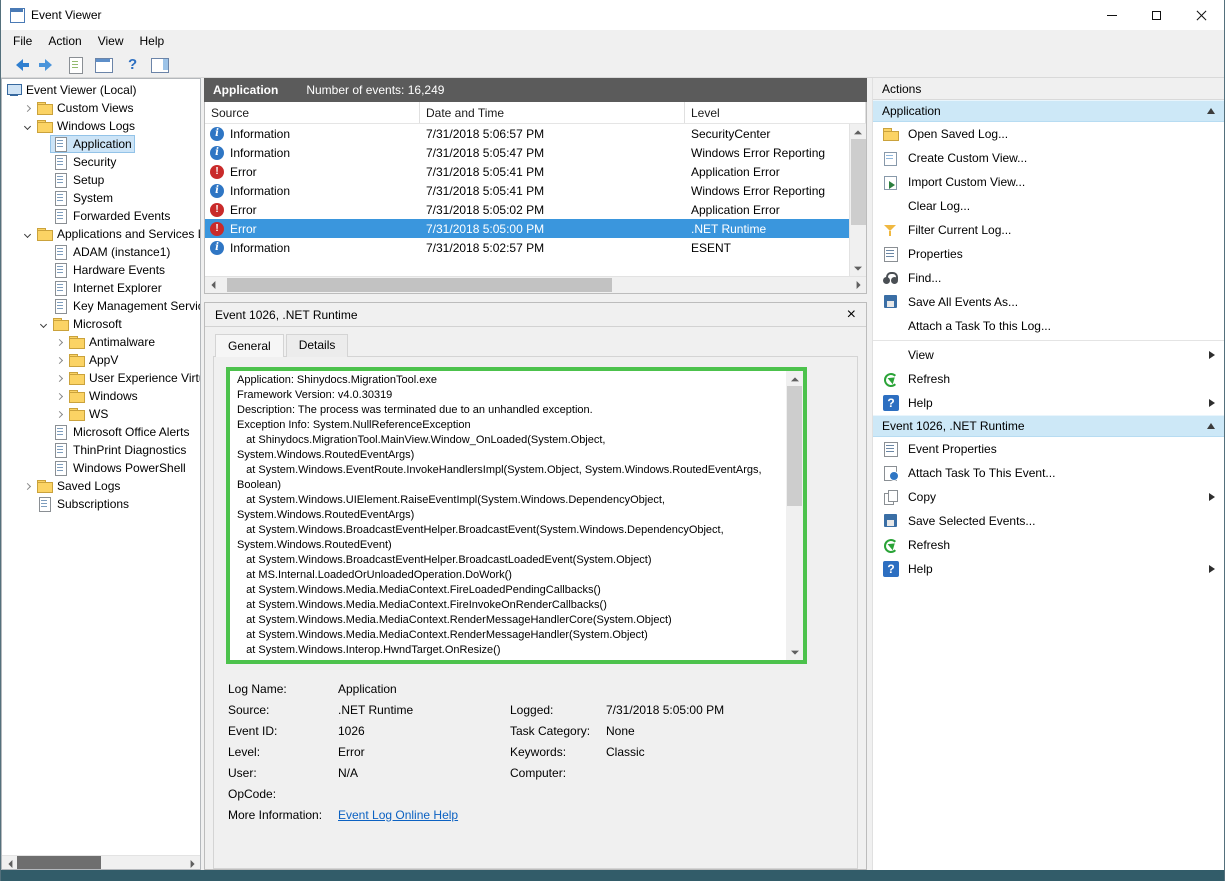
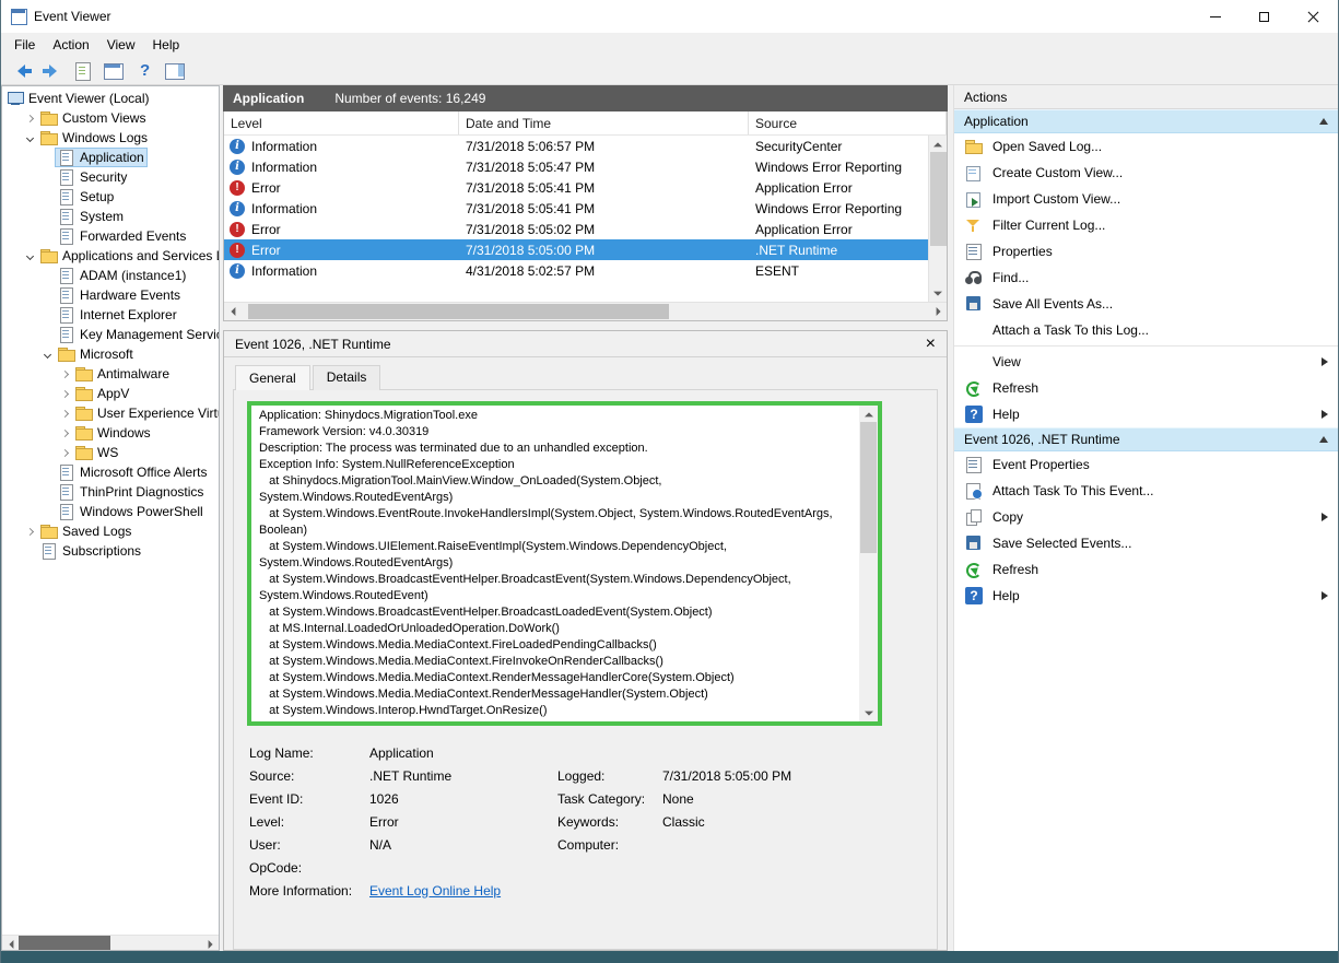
  Event Viewer
  File
  Action
  View
  Help
  Event Viewer (Local)
  Custom Views
  Windows Logs
  Application
  Security
  Setup
  System
  Forwarded Events
  Applications and Services
  ADAM (instance1)
  Hardware Events
  Internet Explorer
  Key Management Servi
  Microsoft
  Antimalware
  AppV
  Windows
  WS
  Microsoft Office Alerts
  ThinPrint Diagnostics
  Windows PowerShell
  Saved Logs
  Subscriptions
  Application
  Number of events: 16,249
- Source
+ Level
  Date and Time
- Level
+ Source
  Information
  7/31/2018 5:06:57 PM
  SecurityCenter
  Information
  7/31/2018 5:05:47 PM
  Windows Error Reporting
  Error
  7/31/2018 5:05:41 PM
  Application Error
  Information
  7/31/2018 5:05:41 PM
  Windows Error Reporting
  Error
  7/31/2018 5:05:02 PM
  Application Error
  Error
  7/31/2018 5:05:00 PM
  .NET Runtime
  Information
- 7/31/2018 5:02:57 PM
+ 4/31/2018 5:02:57 PM
  ESENT
  Event 1026, .NET Runtime
  General
  Details
  Application: Shinydocs.MigrationTool.exe
  Framework Version: v4.0.30319
  Description: The process was terminated due to an unhandled exception.
  Exception Info: System.NullReferenceException
  at Shinydocs.MigrationTool.MainView.Window_OnLoaded(System.Object,
  System.Windows.RoutedEventArgs)
  at System.Windows.EventRoute.InvokeHandlersImpl(System.Object, System.Windows.RoutedEventArgs,
  Boolean)
  at System.Windows.UIElement.RaiseEventImpl(System.Windows.DependencyObject,
  System.Windows.RoutedEventArgs)
  at System.Windows.BroadcastEventHelper.BroadcastEvent(System.Windows.DependencyObject,
  System.Windows.RoutedEvent)
  at System.Windows.BroadcastEventHelper.BroadcastLoadedEvent(System.Object)
  at MS.Internal.LoadedOrUnloadedOperation.DoWork()
  at System.Windows.Media.MediaContext.FireLoadedPendingCallbacks()
  at System.Windows.Media.MediaContext.FireInvokeOnRenderCallbacks()
  at System.Windows.Media.MediaContext.RenderMessageHandlerCore(System.Object)
  at System.Windows.Media.MediaContext.RenderMessageHandler(System.Object)
  at System.Windows.Interop.HwndTarget.OnResize()
  Log Name:
  Application
  Source:
  .NET Runtime
  Logged:
  7/31/2018 5:05:00 PM
  Event ID:
  1026
  Task Category:
  None
  Level:
  Error
  Keywords:
  Classic
  User:
  N/A
  Computer:
  OpCode:
  More Information:
  Event Log Online Help
  Actions
  Application
  Open Saved Log...
  Create Custom View...
  Import Custom View...
- Clear Log...
  Filter Current Log...
  Properties
  Find...
  Save All Events As...
  Attach a Task To this Log...
  View
  Refresh
  Help
  Event 1026, .NET Runtime
  Event Properties
  Attach Task To This Event...
  Copy
  Save Selected Events...
  Refresh
  Help
